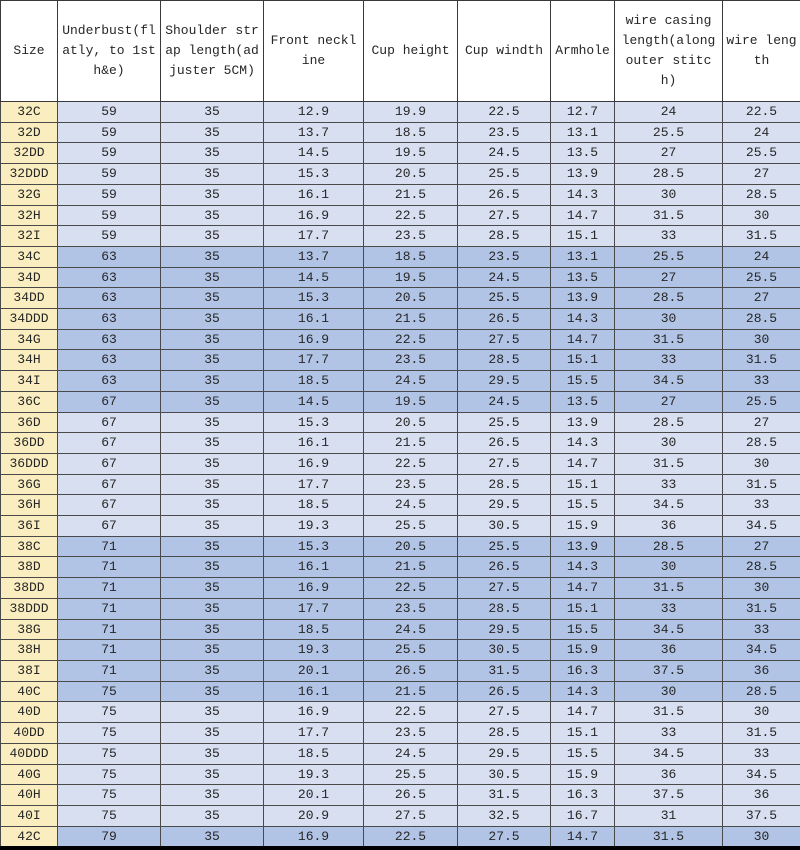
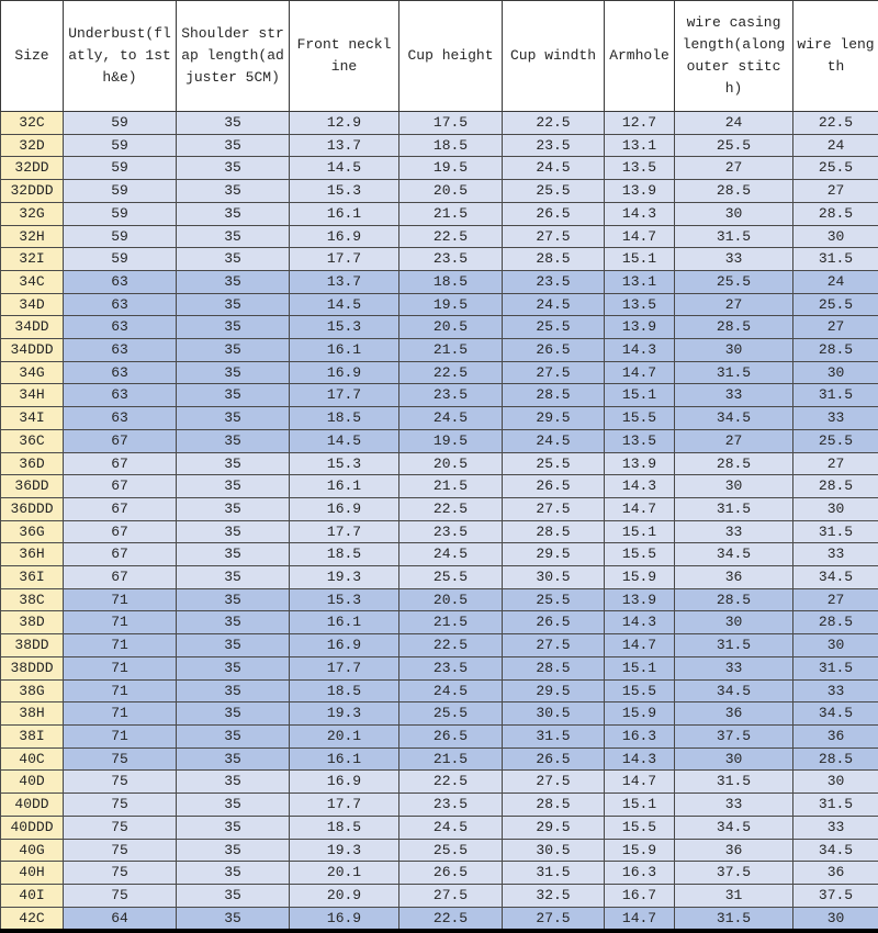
  Size	Underbust(flatly, to 1st h&e)	Shoulder strap length(adjuster 5CM)	Front neckline	Cup height	Cup windth	Armhole	wire casing length(along outer stitch)	wire length
- 32C	59	35	12.9	19.9	22.5	12.7	24	22.5
+ 32C	59	35	12.9	17.5	22.5	12.7	24	22.5
  32D	59	35	13.7	18.5	23.5	13.1	25.5	24
  32DD	59	35	14.5	19.5	24.5	13.5	27	25.5
  32DDD	59	35	15.3	20.5	25.5	13.9	28.5	27
  32G	59	35	16.1	21.5	26.5	14.3	30	28.5
  32H	59	35	16.9	22.5	27.5	14.7	31.5	30
  32I	59	35	17.7	23.5	28.5	15.1	33	31.5
  34C	63	35	13.7	18.5	23.5	13.1	25.5	24
  34D	63	35	14.5	19.5	24.5	13.5	27	25.5
  34DD	63	35	15.3	20.5	25.5	13.9	28.5	27
  34DDD	63	35	16.1	21.5	26.5	14.3	30	28.5
  34G	63	35	16.9	22.5	27.5	14.7	31.5	30
  34H	63	35	17.7	23.5	28.5	15.1	33	31.5
  34I	63	35	18.5	24.5	29.5	15.5	34.5	33
  36C	67	35	14.5	19.5	24.5	13.5	27	25.5
  36D	67	35	15.3	20.5	25.5	13.9	28.5	27
  36DD	67	35	16.1	21.5	26.5	14.3	30	28.5
  36DDD	67	35	16.9	22.5	27.5	14.7	31.5	30
  36G	67	35	17.7	23.5	28.5	15.1	33	31.5
  36H	67	35	18.5	24.5	29.5	15.5	34.5	33
  36I	67	35	19.3	25.5	30.5	15.9	36	34.5
  38C	71	35	15.3	20.5	25.5	13.9	28.5	27
  38D	71	35	16.1	21.5	26.5	14.3	30	28.5
  38DD	71	35	16.9	22.5	27.5	14.7	31.5	30
  38DDD	71	35	17.7	23.5	28.5	15.1	33	31.5
  38G	71	35	18.5	24.5	29.5	15.5	34.5	33
  38H	71	35	19.3	25.5	30.5	15.9	36	34.5
  38I	71	35	20.1	26.5	31.5	16.3	37.5	36
  40C	75	35	16.1	21.5	26.5	14.3	30	28.5
  40D	75	35	16.9	22.5	27.5	14.7	31.5	30
  40DD	75	35	17.7	23.5	28.5	15.1	33	31.5
  40DDD	75	35	18.5	24.5	29.5	15.5	34.5	33
  40G	75	35	19.3	25.5	30.5	15.9	36	34.5
  40H	75	35	20.1	26.5	31.5	16.3	37.5	36
  40I	75	35	20.9	27.5	32.5	16.7	31	37.5
- 42C	79	35	16.9	22.5	27.5	14.7	31.5	30
+ 42C	64	35	16.9	22.5	27.5	14.7	31.5	30
